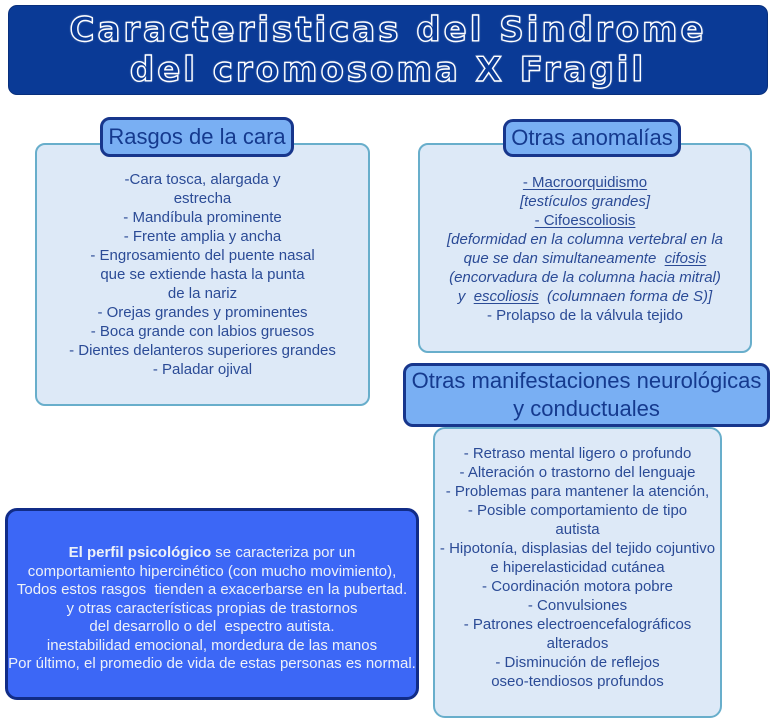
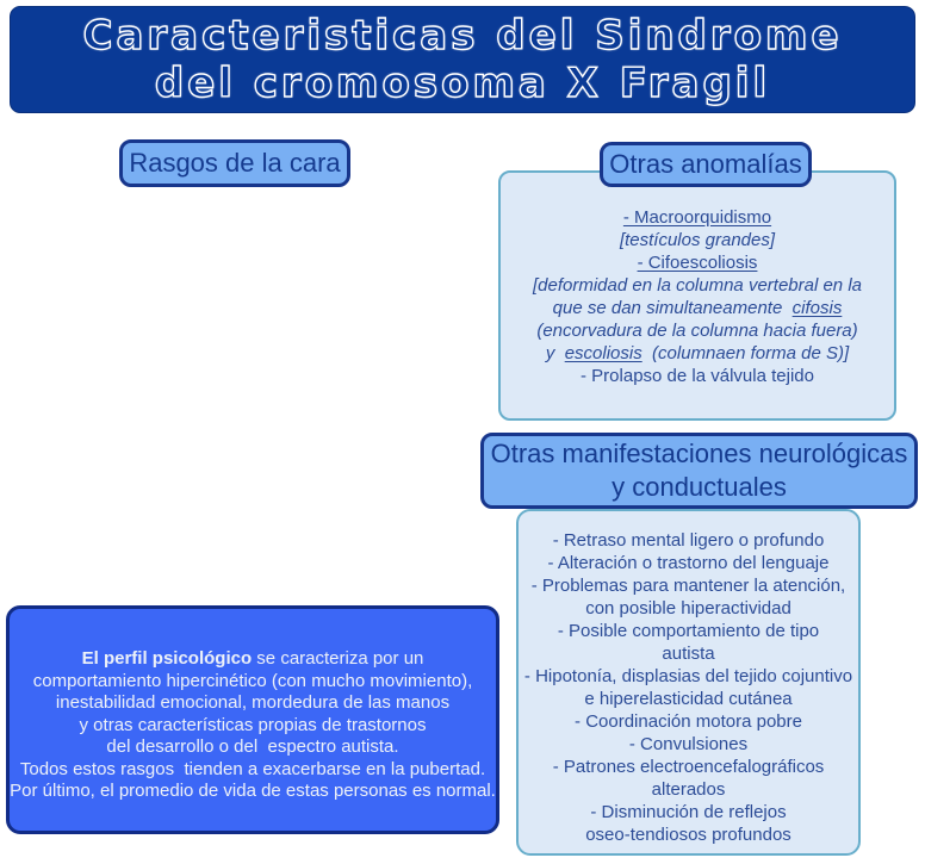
  Caracteristicas del Sindrome
  del cromosoma X Fragil
  Rasgos de la cara
- -Cara tosca, alargada y
- estrecha
- - Mandíbula prominente
- - Frente amplia y ancha
- - Engrosamiento del puente nasal
- que se extiende hasta la punta
- de la nariz
- - Orejas grandes y prominentes
- - Boca grande con labios gruesos
- - Dientes delanteros superiores grandes
- - Paladar ojival
  Otras anomalías
  - Macroorquidismo
  [testículos grandes]
  - Cifoescoliosis
  [deformidad en la columna vertebral en la
  que se dan simultaneamente cifosis
- (encorvadura de la columna hacia mitral)
+ (encorvadura de la columna hacia fuera)
  y escoliosis (columnaen forma de S)]
  - Prolapso de la válvula tejido
  Otras manifestaciones neurológicas
  y conductuales
  - Retraso mental ligero o profundo
  - Alteración o trastorno del lenguaje
  - Problemas para mantener la atención,
+ con posible hiperactividad
  - Posible comportamiento de tipo
  autista
  - Hipotonía, displasias del tejido cojuntivo
  e hiperelasticidad cutánea
  - Coordinación motora pobre
  - Convulsiones
  - Patrones electroencefalográficos alterados
  - Disminución de reflejos
  oseo-tendiosos profundos
  El perfil psicológico se caracteriza por un
  comportamiento hipercinético (con mucho movimiento),
- Todos estos rasgos tienden a exacerbarse en la pubertad.
+ inestabilidad emocional, mordedura de las manos
  y otras características propias de trastornos
  del desarrollo o del espectro autista.
- inestabilidad emocional, mordedura de las manos
+ Todos estos rasgos tienden a exacerbarse en la pubertad.
  Por último, el promedio de vida de estas personas es normal.
